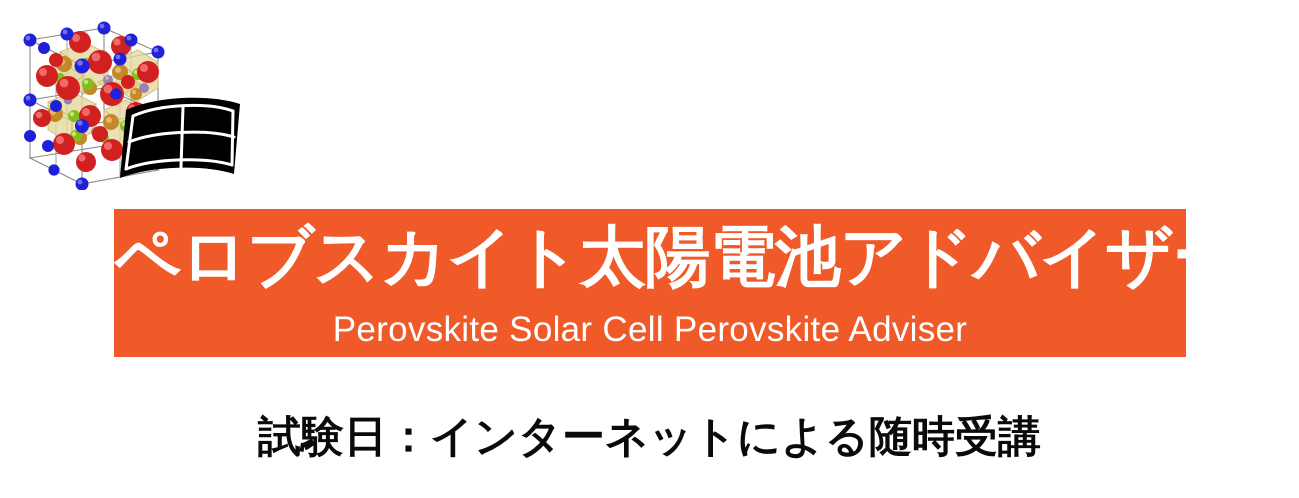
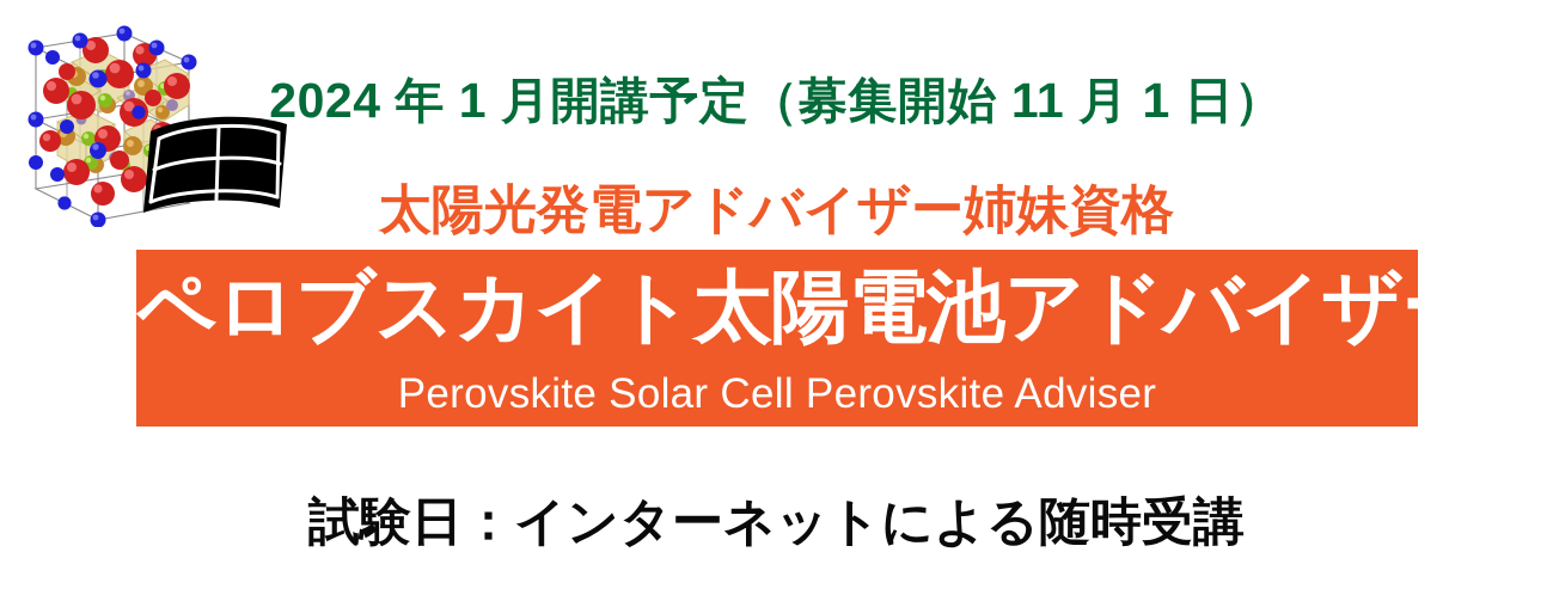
+ 2024 年 1 月開講予定（募集開始 11 月 1 日）
+ 太陽光発電アドバイザー姉妹資格
  ペロブスカイト太陽電池アドバイザー
  Perovskite Solar Cell Perovskite Adviser
  試験日：インターネットによる随時受講
